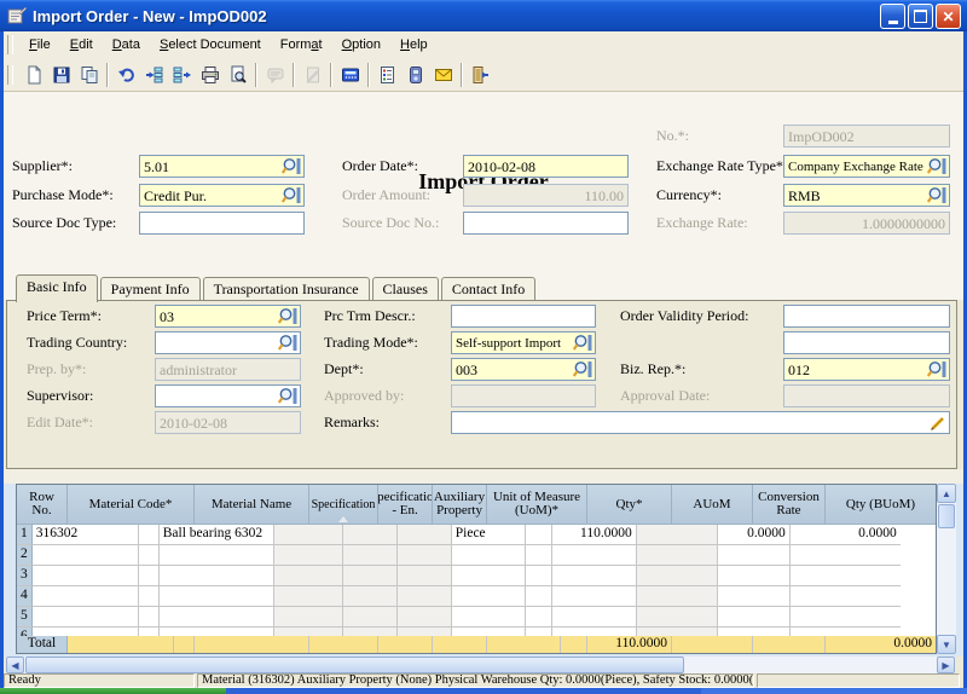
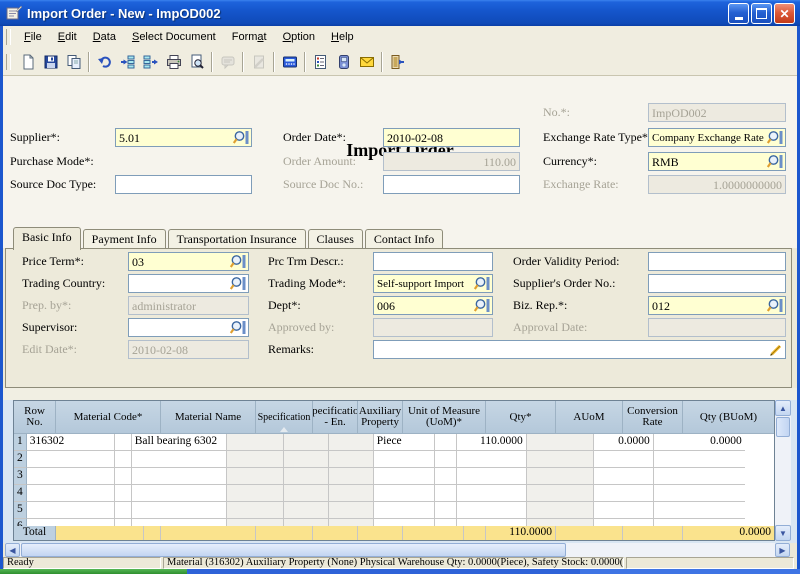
  Import Order - New - ImpOD002
  ✕
  File
  Edit
  Data
  Select Document
  Format
  Option
  Help
  Import Order
  No.*:
  ImpOD002
  Supplier*:
  5.01
  Order Date*:
  2010-02-08
  Exchange Rate Type*
  Company Exchange Rate
  Purchase Mode*:
- Credit Pur.
  Order Amount:
  110.00
  Currency*:
  RMB
  Source Doc Type:
  Source Doc No.:
  Exchange Rate:
  1.0000000000
  Basic Info
  Payment Info
  Transportation Insurance
  Clauses
  Contact Info
  Price Term*:
  03
  Prc Trm Descr.:
  Order Validity Period:
  Trading Country:
  Trading Mode*:
  Self-support Import
+ Supplier's Order No.:
  Prep. by*:
  administrator
  Dept*:
- 003
+ 006
  Biz. Rep.*:
  012
  Supervisor:
  Approved by:
  Approval Date:
  Edit Date*:
  2010-02-08
  Remarks:
  Row No.
  Material Code*
  Material Name
  Specification
  pecificatio - En.
  Auxiliary Property
  Unit of Measure (UoM)*
  Qty*
  AUoM
  Conversion Rate
  Qty (BUoM)
  1
  316302
  Ball bearing 6302
  Piece
  110.0000
  0.0000
  0.0000
  2
  3
  4
  5
  Total
  110.0000
  0.0000
  ▲
  ▼
  ◀
  ▶
  Ready
  Material (316302) Auxiliary Property (None) Physical Warehouse Qty: 0.0000(Piece), Safety Stock: 0.0000(
